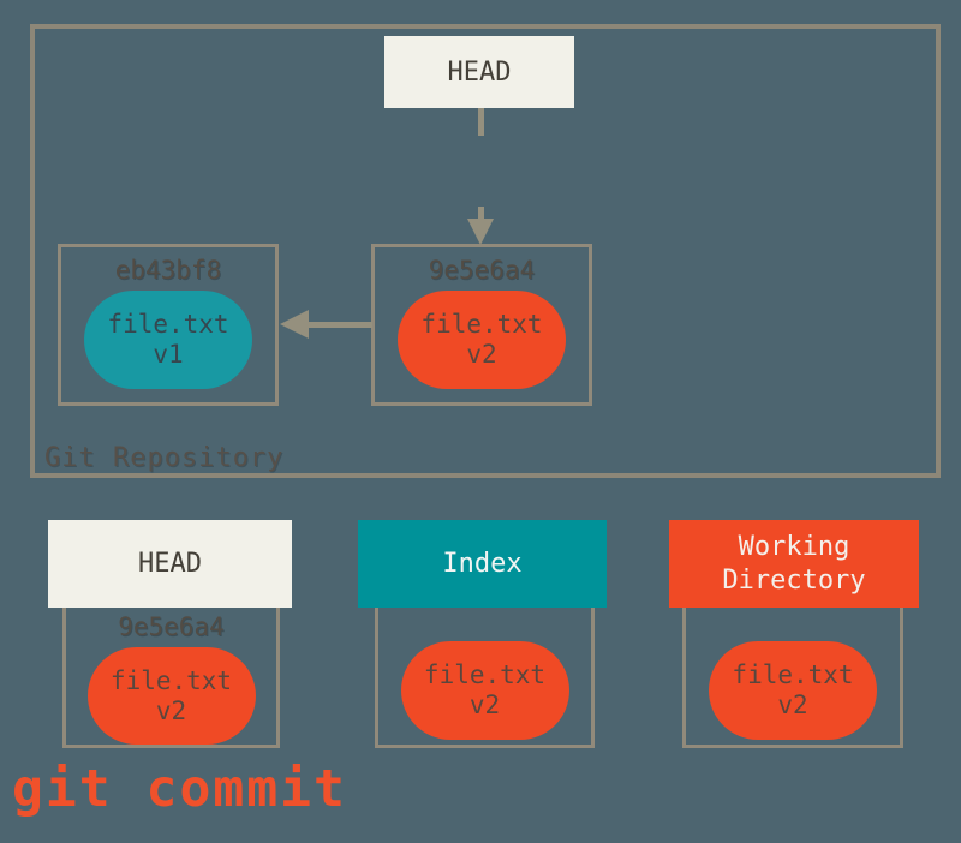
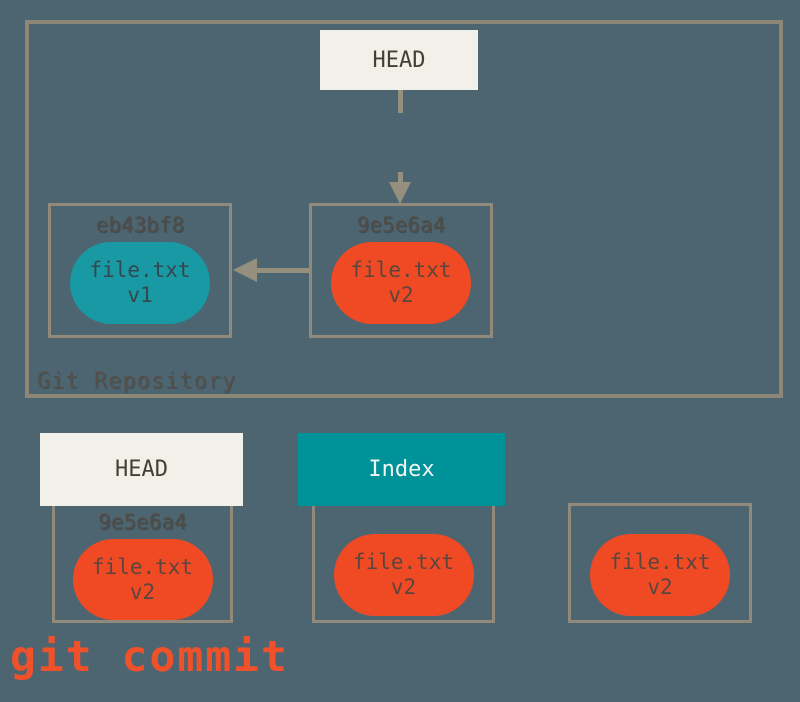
  Git Repository
  HEAD
  eb43bf8
  file.txt
  v1
  9e5e6a4
  file.txt
  v2
  HEAD
  9e5e6a4
  file.txt
  v2
  Index
  file.txt
  v2
- Working Directory
  file.txt
  v2
  git commit
